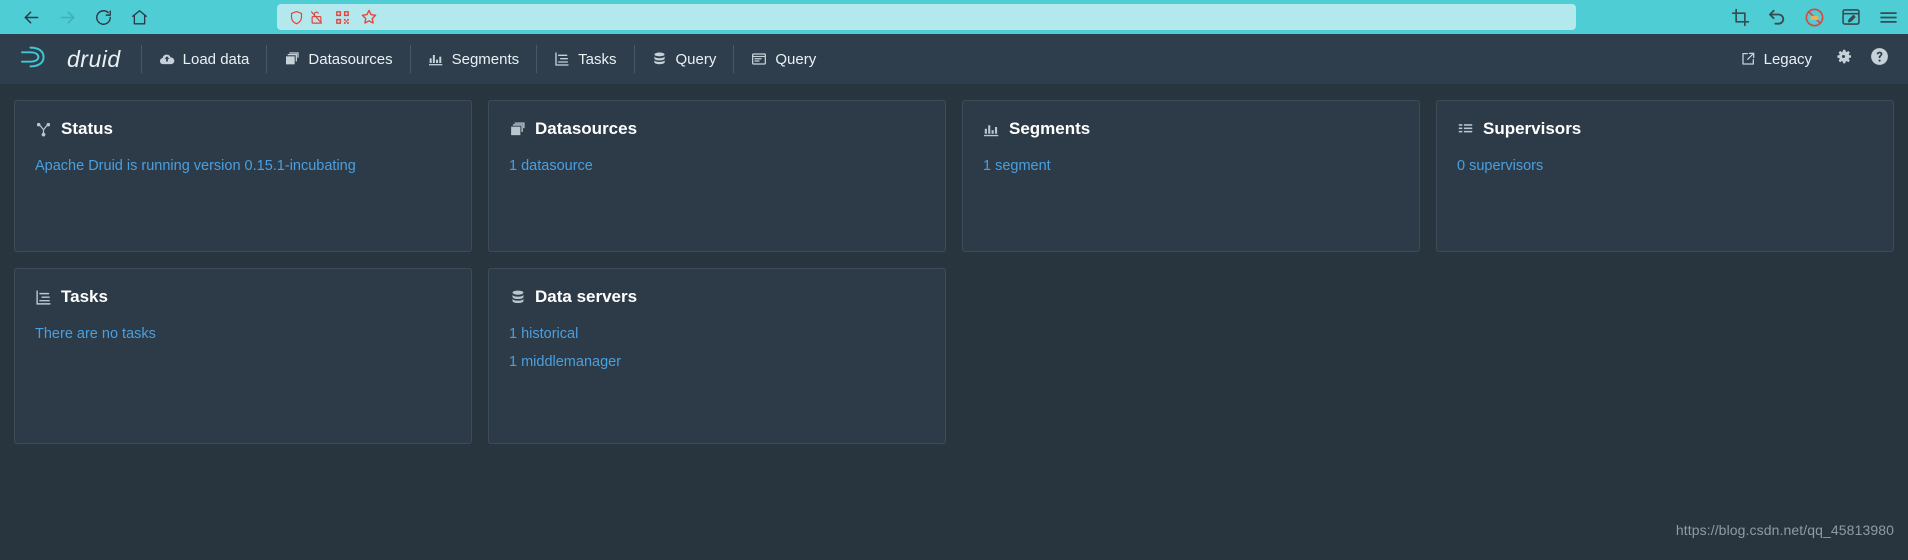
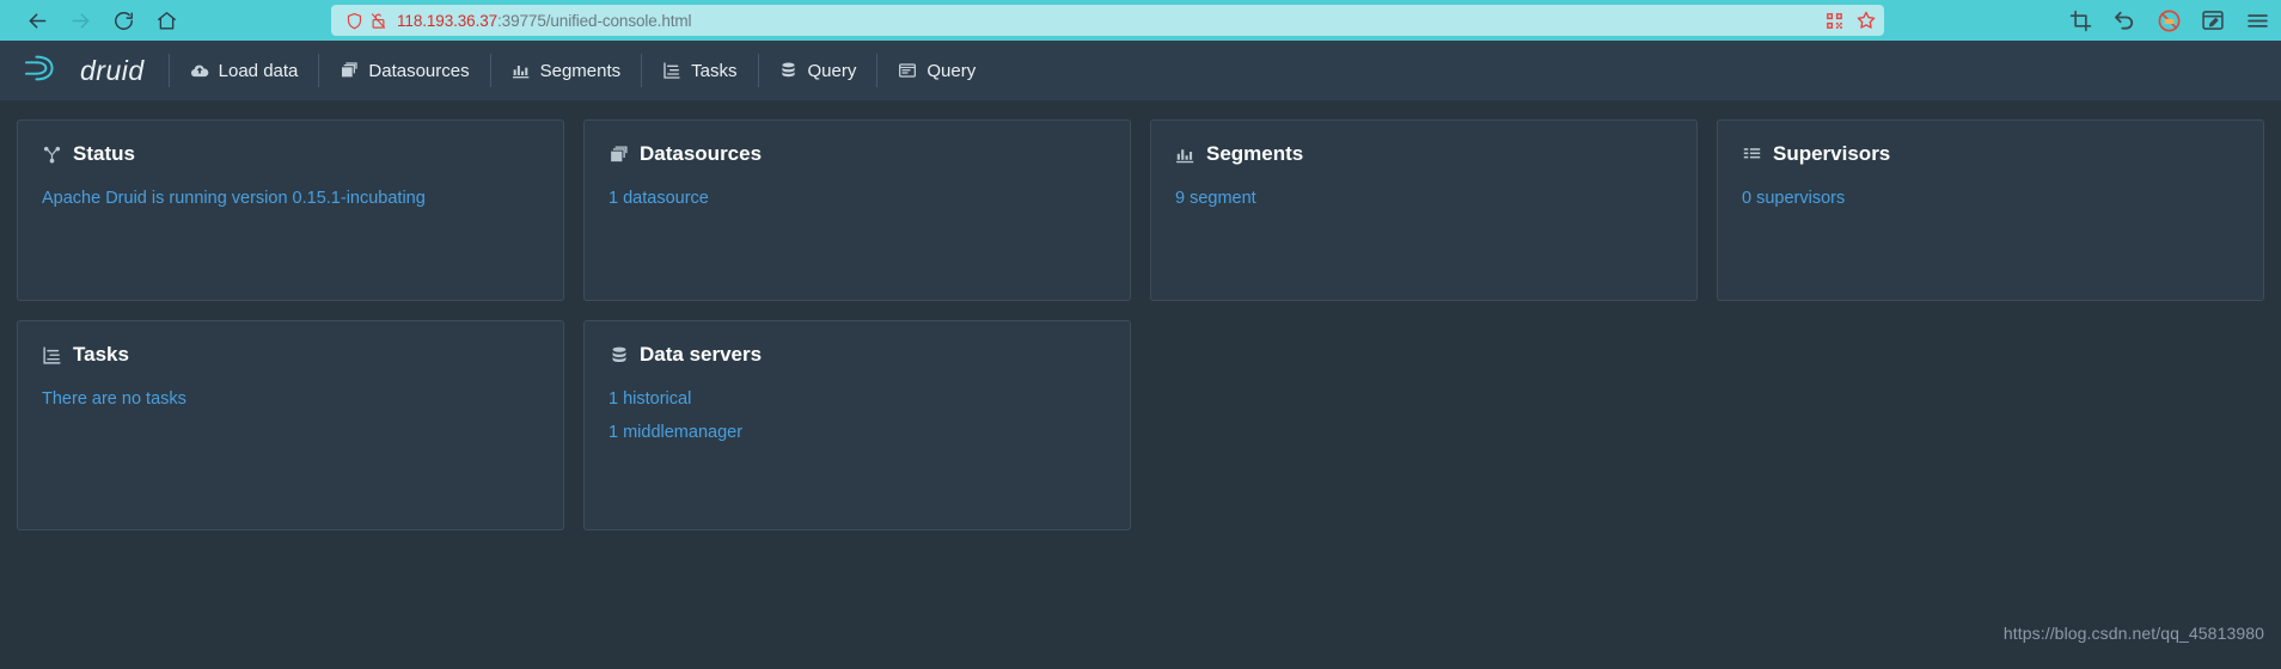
+ 118.193.36.37
+ :39775/unified-console.html
  druid
  Load data
  Datasources
  Segments
  Tasks
  Query
  Query
- Legacy
  Status
  Apache Druid is running version 0.15.1-incubating
  Datasources
  1 datasource
  Segments
- 1 segment
+ 9 segment
  Supervisors
  0 supervisors
  Tasks
  There are no tasks
  Data servers
  1 historical
  1 middlemanager
  https://blog.csdn.net/qq_45813980
